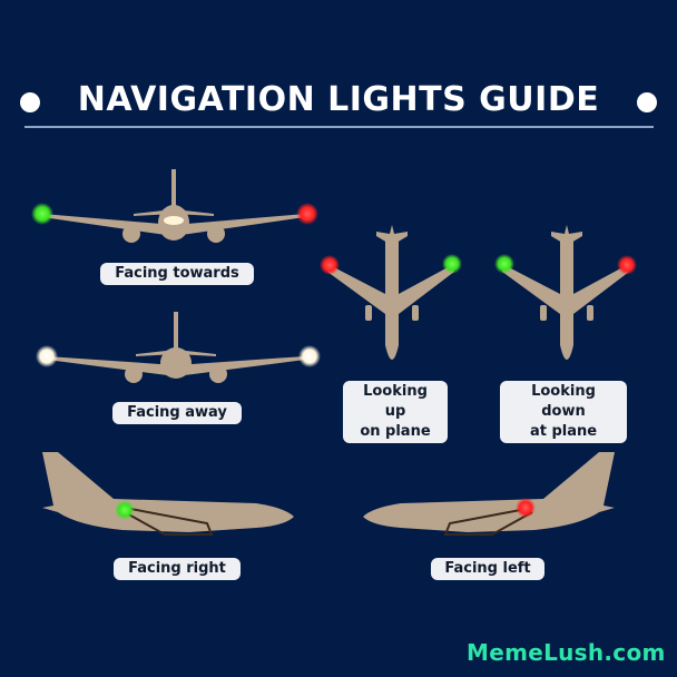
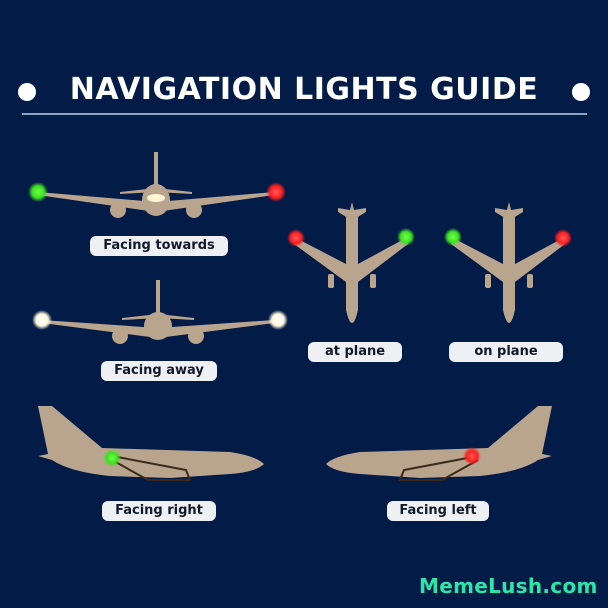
  NAVIGATION LIGHTS GUIDE
  Facing towards
  Facing away
- Looking up
- on plane
+ at plane
- Looking down
- at plane
+ on plane
  Facing right
  Facing left
  MemeLush.com
